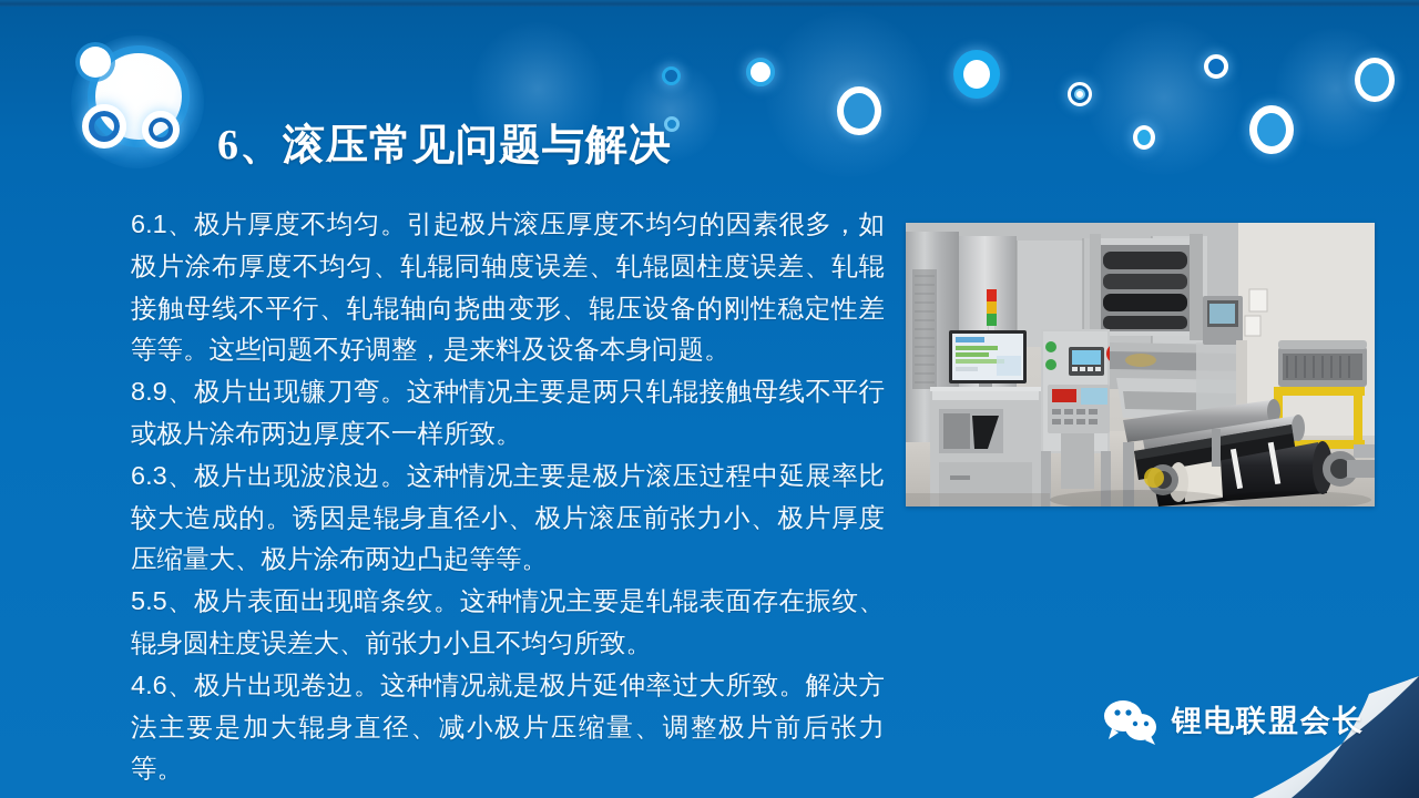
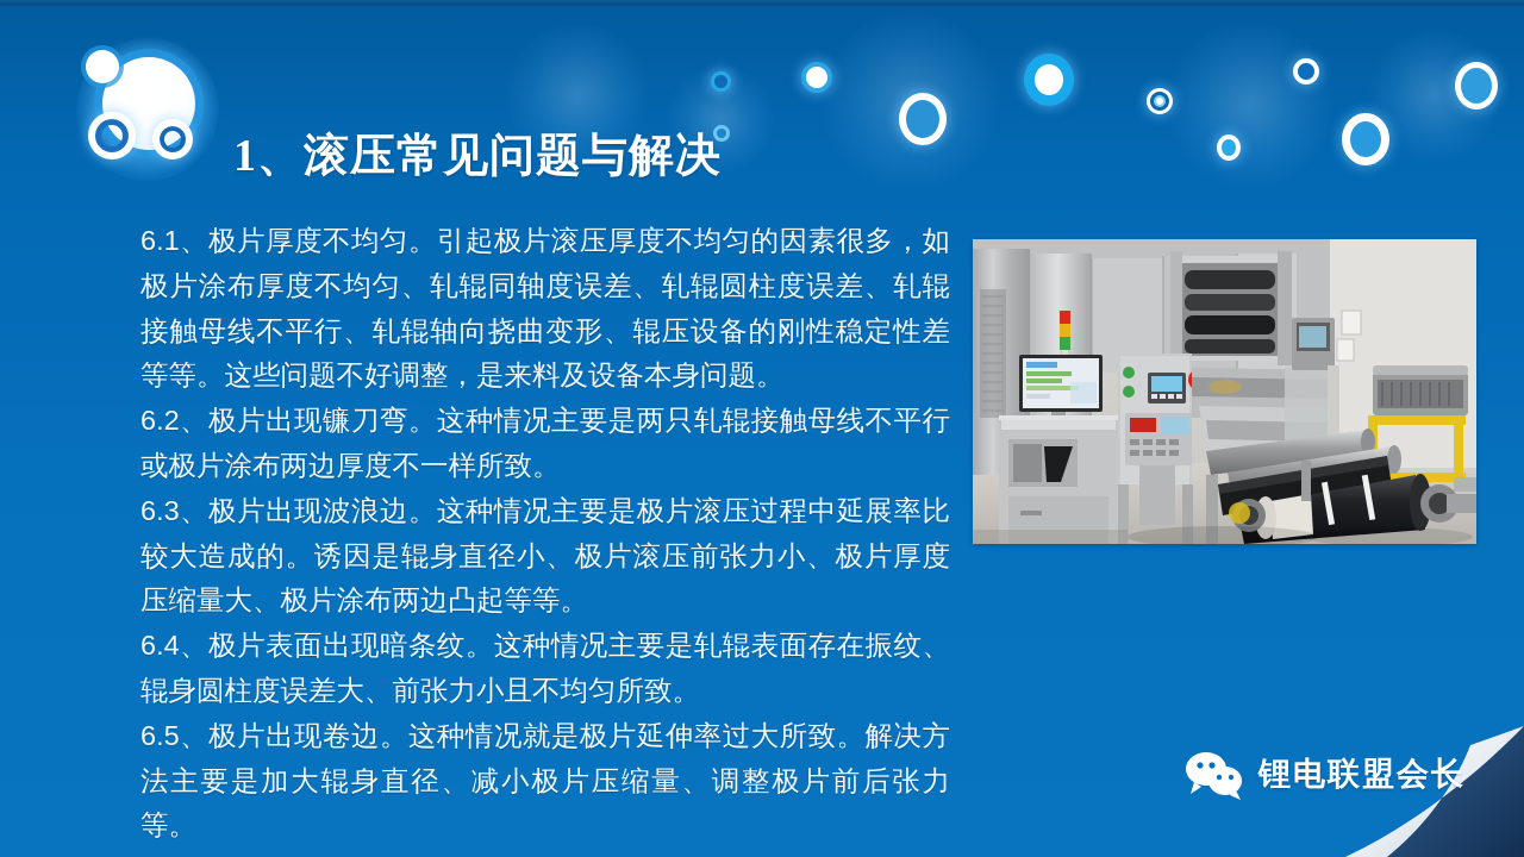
- 6、滚压常见问题与解决
+ 1、滚压常见问题与解决
  6.1、极片厚度不均匀。引起极片滚压厚度不均匀的因素很多，如极片涂布厚度不均匀、轧辊同轴度误差、轧辊圆柱度误差、轧辊接触母线不平行、轧辊轴向挠曲变形、辊压设备的刚性稳定性差等等。这些问题不好调整，是来料及设备本身问题。
- 8.9、极片出现镰刀弯。这种情况主要是两只轧辊接触母线不平行或极片涂布两边厚度不一样所致。
+ 6.2、极片出现镰刀弯。这种情况主要是两只轧辊接触母线不平行或极片涂布两边厚度不一样所致。
  6.3、极片出现波浪边。这种情况主要是极片滚压过程中延展率比较大造成的。诱因是辊身直径小、极片滚压前张力小、极片厚度压缩量大、极片涂布两边凸起等等。
- 5.5、极片表面出现暗条纹。这种情况主要是轧辊表面存在振纹、辊身圆柱度误差大、前张力小且不均匀所致。
+ 6.4、极片表面出现暗条纹。这种情况主要是轧辊表面存在振纹、辊身圆柱度误差大、前张力小且不均匀所致。
- 4.6、极片出现卷边。这种情况就是极片延伸率过大所致。解决方法主要是加大辊身直径、减小极片压缩量、调整极片前后张力等。
+ 6.5、极片出现卷边。这种情况就是极片延伸率过大所致。解决方法主要是加大辊身直径、减小极片压缩量、调整极片前后张力等。
  锂电联盟会长
